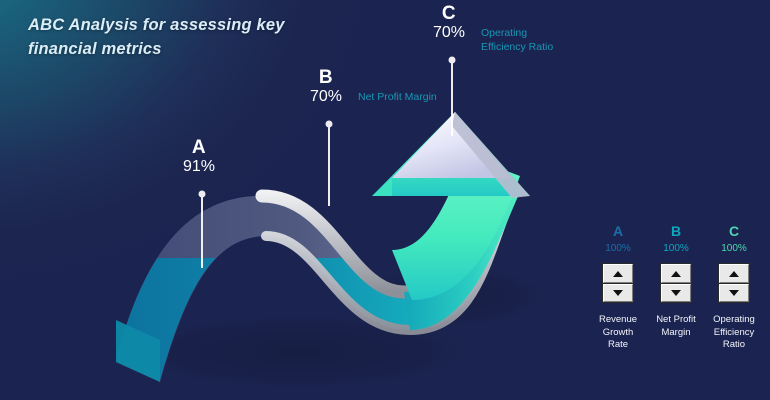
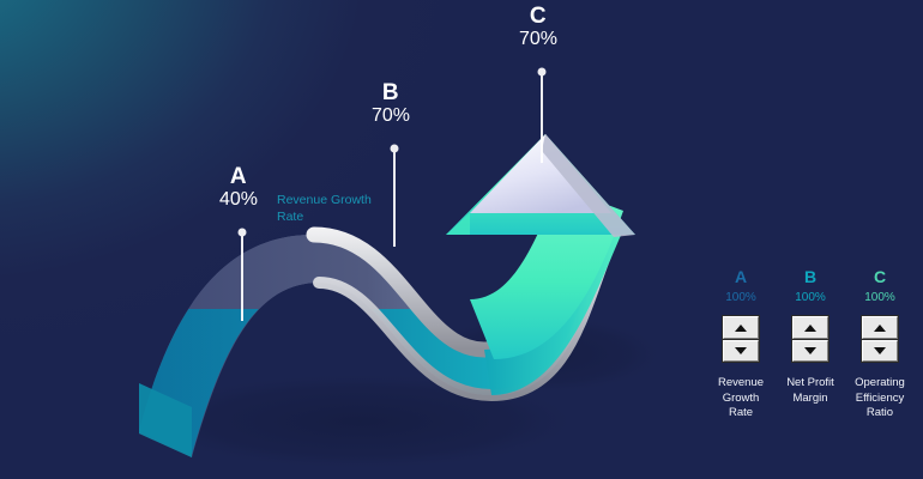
- ABC Analysis for assessing key financial metrics
  A
- 91%
+ 40%
+ Revenue Growth Rate
  B
  70%
- Net Profit Margin
  C
  70%
- Operating Efficiency Ratio
  A
  100%
  Revenue
  Growth
  Rate
  B
  100%
  Net Profit
  Margin
  C
  100%
  Operating
  Efficiency
  Ratio
